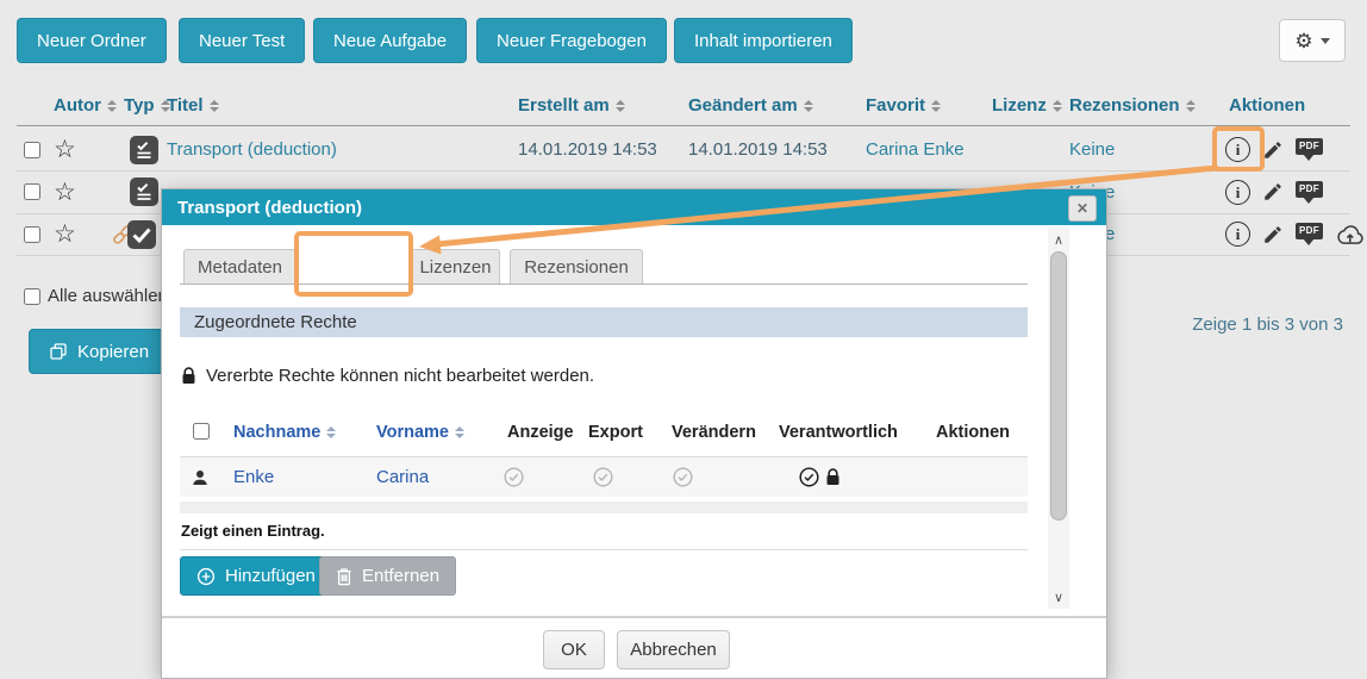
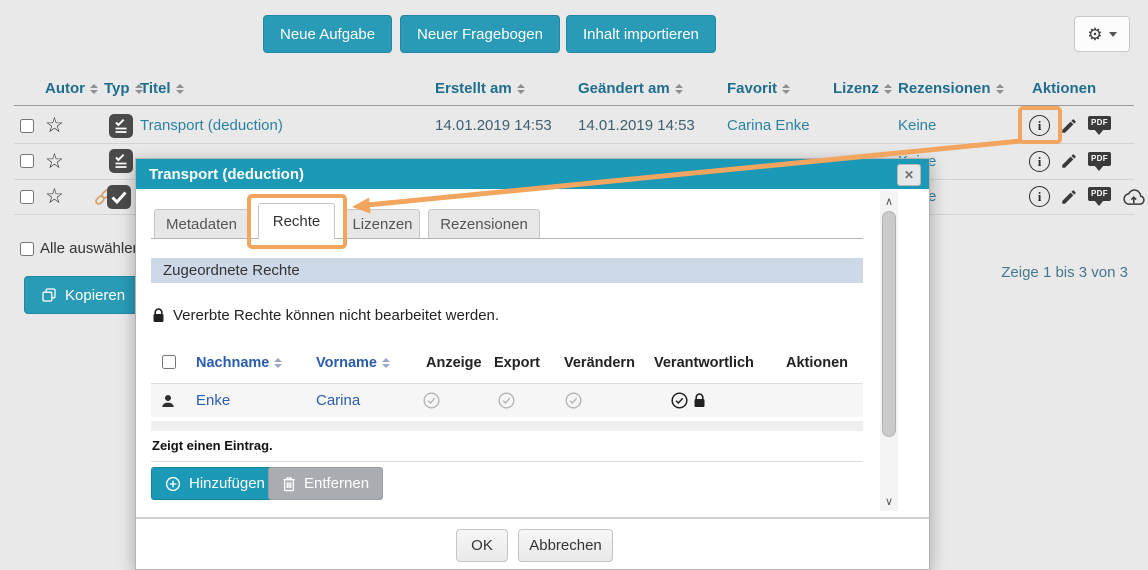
- Neuer Ordner
- Neuer Test
  Neue Aufgabe
  Neuer Fragebogen
  Inhalt importieren
  ⚙
  Autor
  Typ
  Titel
  Erstellt am
  Geändert am
  Favorit
  Lizenz
  Rezensionen
  Aktionen
  ☆
  Transport (deduction)
  14.01.2019 14:53
  14.01.2019 14:53
  Carina Enke
  Keine
  i
  PDF
  ☆
  i
  PDF
  ☆
  i
  PDF
  Alle auswähle
  Kopieren
  Zeige 1 bis 3 von 3
  Transport (deduction)
  ✕
  Metadaten
+ Rechte
  Lizenzen
  Rezensionen
  Zugeordnete Rechte
  Vererbte Rechte können nicht bearbeitet werden.
  Nachname
  Vorname
  Anzeige
  Export
  Verändern
  Verantwortlich
  Aktionen
  Enke
  Carina
  Zeigt einen Eintrag.
  Hinzufügen
  Entfernen
  ∧
  ∨
  OK
  Abbrechen
